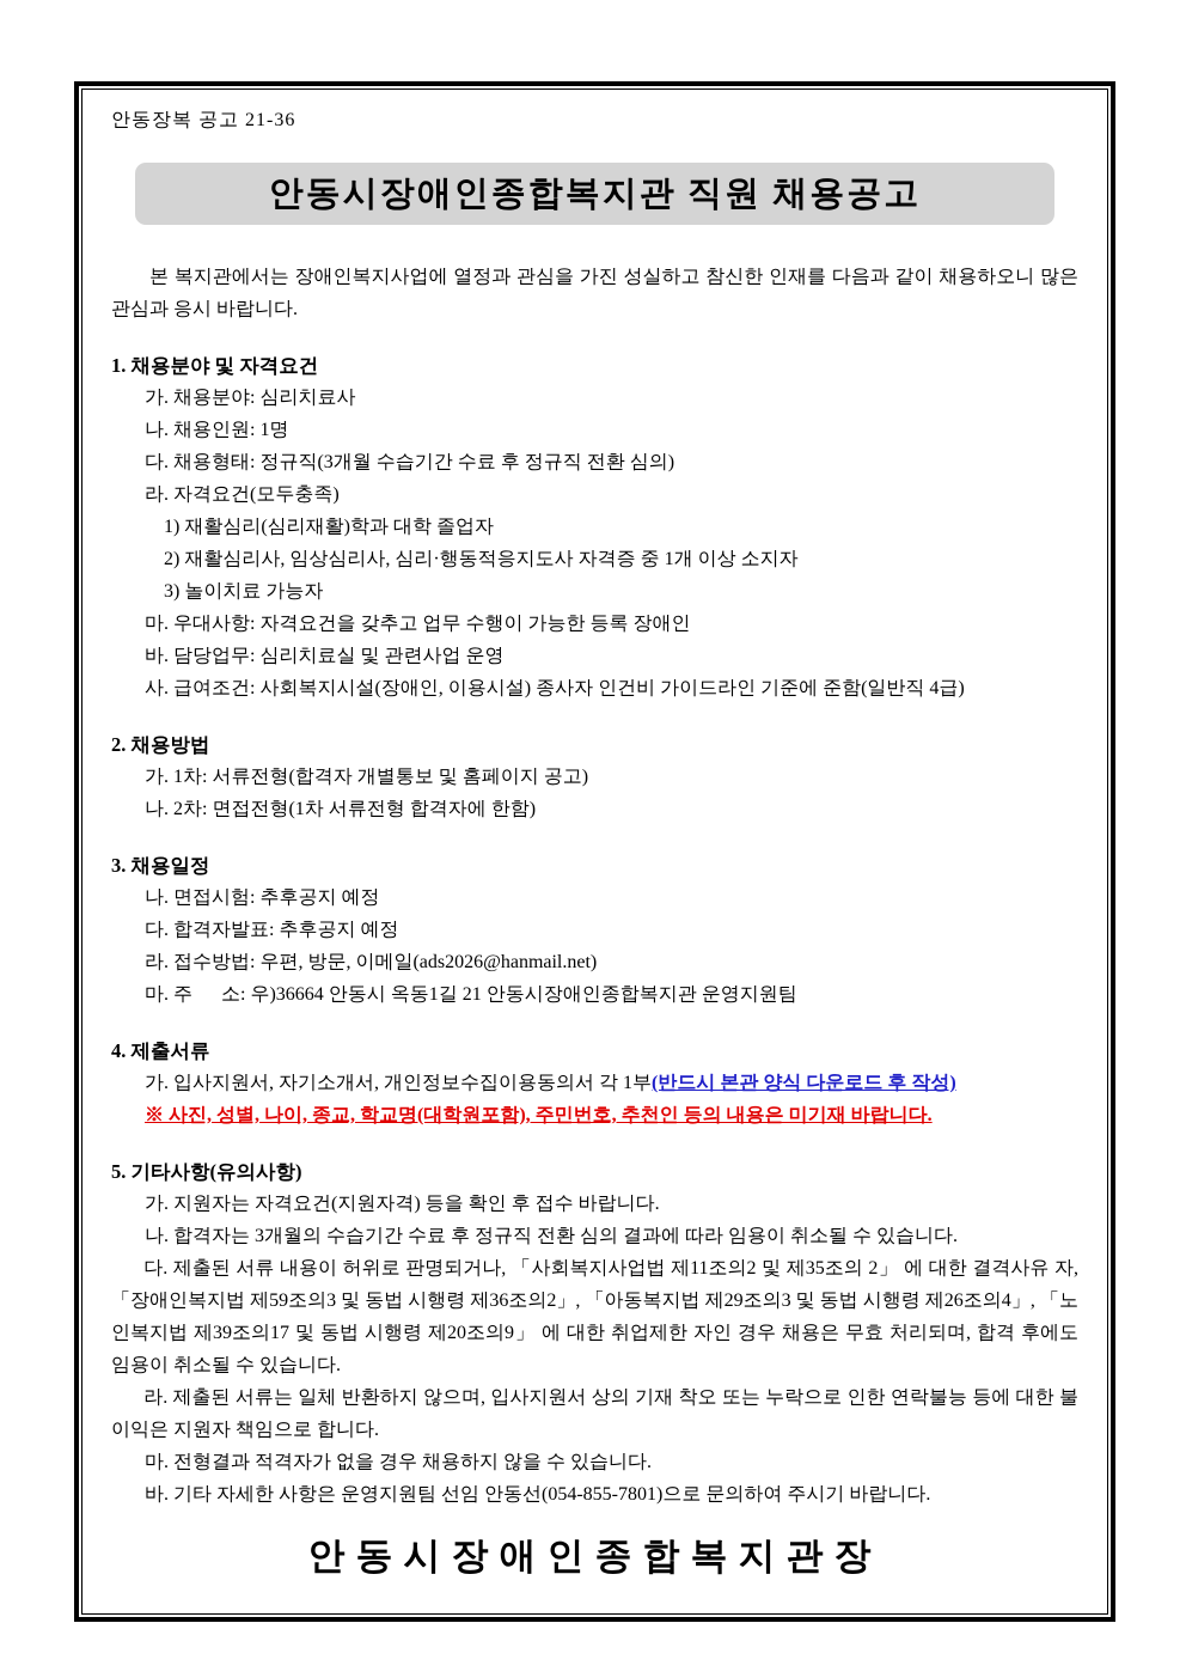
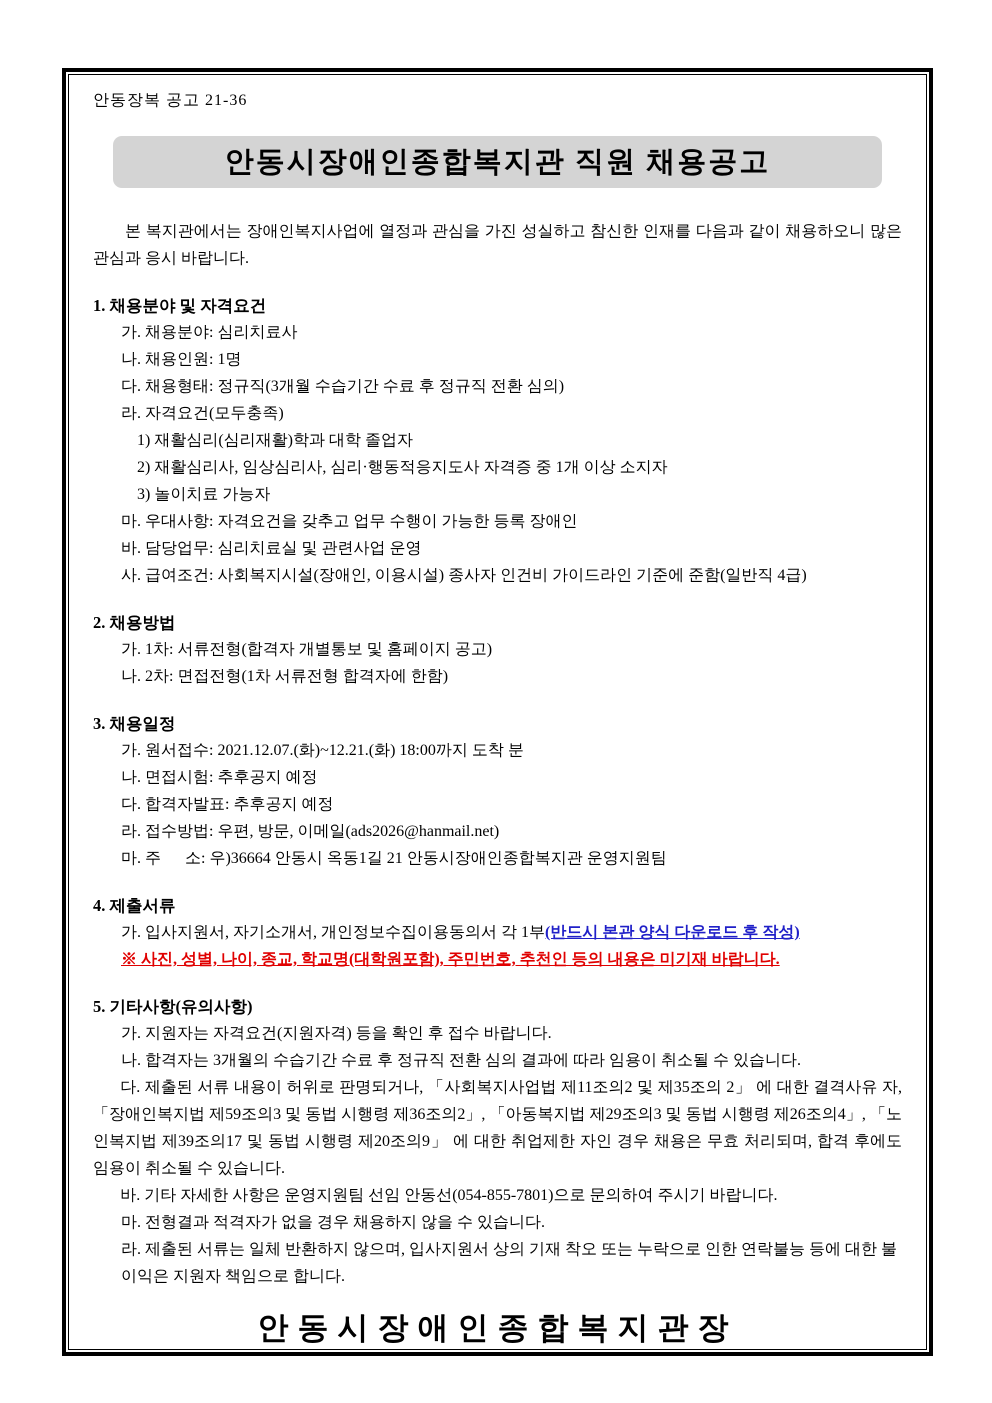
  안동장복 공고 21-36
  안동시장애인종합복지관 직원 채용공고
  본 복지관에서는 장애인복지사업에 열정과 관심을 가진 성실하고 참신한 인재를 다음과 같이 채용하오니 많은 관심과 응시 바랍니다.
  1. 채용분야 및 자격요건
  가. 채용분야: 심리치료사
  나. 채용인원: 1명
  다. 채용형태: 정규직(3개월 수습기간 수료 후 정규직 전환 심의)
  라. 자격요건(모두충족)
  1) 재활심리(심리재활)학과 대학 졸업자
  2) 재활심리사, 임상심리사, 심리·행동적응지도사 자격증 중 1개 이상 소지자
  3) 놀이치료 가능자
  마. 우대사항: 자격요건을 갖추고 업무 수행이 가능한 등록 장애인
  바. 담당업무: 심리치료실 및 관련사업 운영
  사. 급여조건: 사회복지시설(장애인, 이용시설) 종사자 인건비 가이드라인 기준에 준함(일반직 4급)
  2. 채용방법
  가. 1차: 서류전형(합격자 개별통보 및 홈페이지 공고)
  나. 2차: 면접전형(1차 서류전형 합격자에 한함)
  3. 채용일정
+ 가. 원서접수: 2021.12.07.(화)~12.21.(화) 18:00까지 도착 분
  나. 면접시험: 추후공지 예정
  다. 합격자발표: 추후공지 예정
  라. 접수방법: 우편, 방문, 이메일(ads2026@hanmail.net)
  마. 주 소: 우)36664 안동시 옥동1길 21 안동시장애인종합복지관 운영지원팀
  4. 제출서류
  가. 입사지원서, 자기소개서, 개인정보수집이용동의서 각 1부(반드시 본관 양식 다운로드 후 작성)
  ※ 사진, 성별, 나이, 종교, 학교명(대학원포함), 주민번호, 추천인 등의 내용은 미기재 바랍니다.
  5. 기타사항(유의사항)
  가. 지원자는 자격요건(지원자격) 등을 확인 후 접수 바랍니다.
  나. 합격자는 3개월의 수습기간 수료 후 정규직 전환 심의 결과에 따라 임용이 취소될 수 있습니다.
  다. 제출된 서류 내용이 허위로 판명되거나, 「사회복지사업법 제11조의2 및 제35조의 2」 에 대한 결격사유 자, 「장애인복지법 제59조의3 및 동법 시행령 제36조의2」, 「아동복지법 제29조의3 및 동법 시행령 제26조의4」, 「노인복지법 제39조의17 및 동법 시행령 제20조의9」 에 대한 취업제한 자인 경우 채용은 무효 처리되며, 합격 후에도 임용이 취소될 수 있습니다.
- 라. 제출된 서류는 일체 반환하지 않으며, 입사지원서 상의 기재 착오 또는 누락으로 인한 연락불능 등에 대한 불이익은 지원자 책임으로 합니다.
+ 바. 기타 자세한 사항은 운영지원팀 선임 안동선(054-855-7801)으로 문의하여 주시기 바랍니다.
  마. 전형결과 적격자가 없을 경우 채용하지 않을 수 있습니다.
- 바. 기타 자세한 사항은 운영지원팀 선임 안동선(054-855-7801)으로 문의하여 주시기 바랍니다.
+ 라. 제출된 서류는 일체 반환하지 않으며, 입사지원서 상의 기재 착오 또는 누락으로 인한 연락불능 등에 대한 불이익은 지원자 책임으로 합니다.
  안동시장애인종합복지관장
